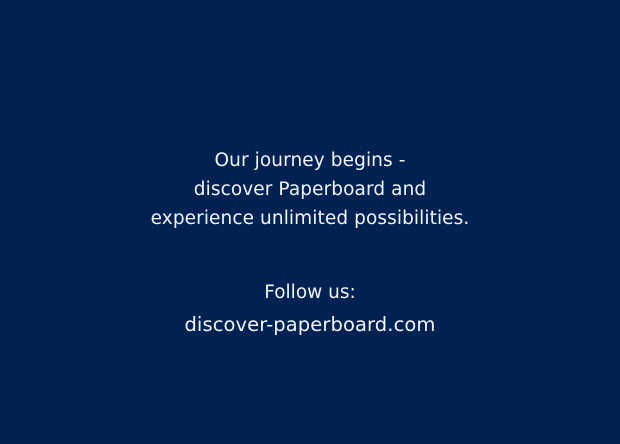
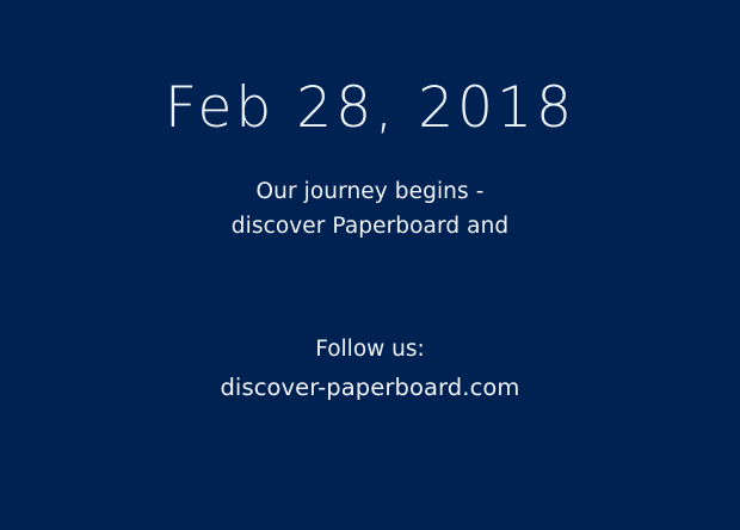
+ Feb 28, 2018
  Our journey begins -
  discover Paperboard and
- experience unlimited possibilities.
  Follow us:
  discover-paperboard.com
